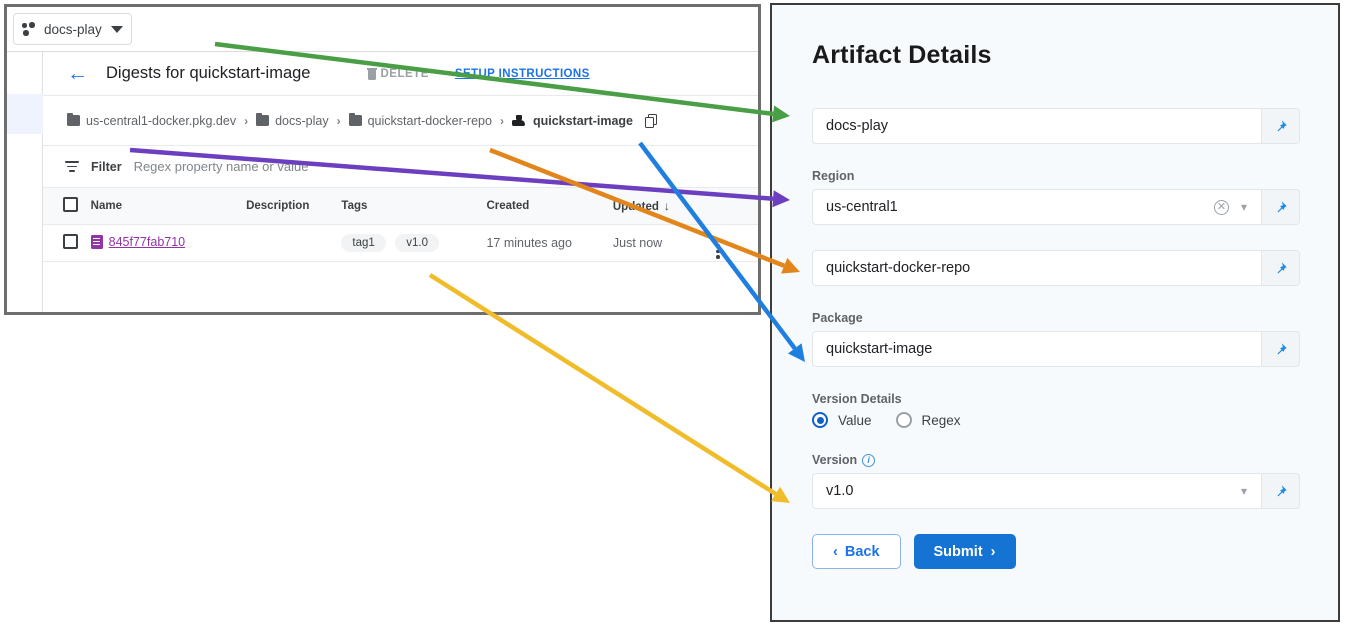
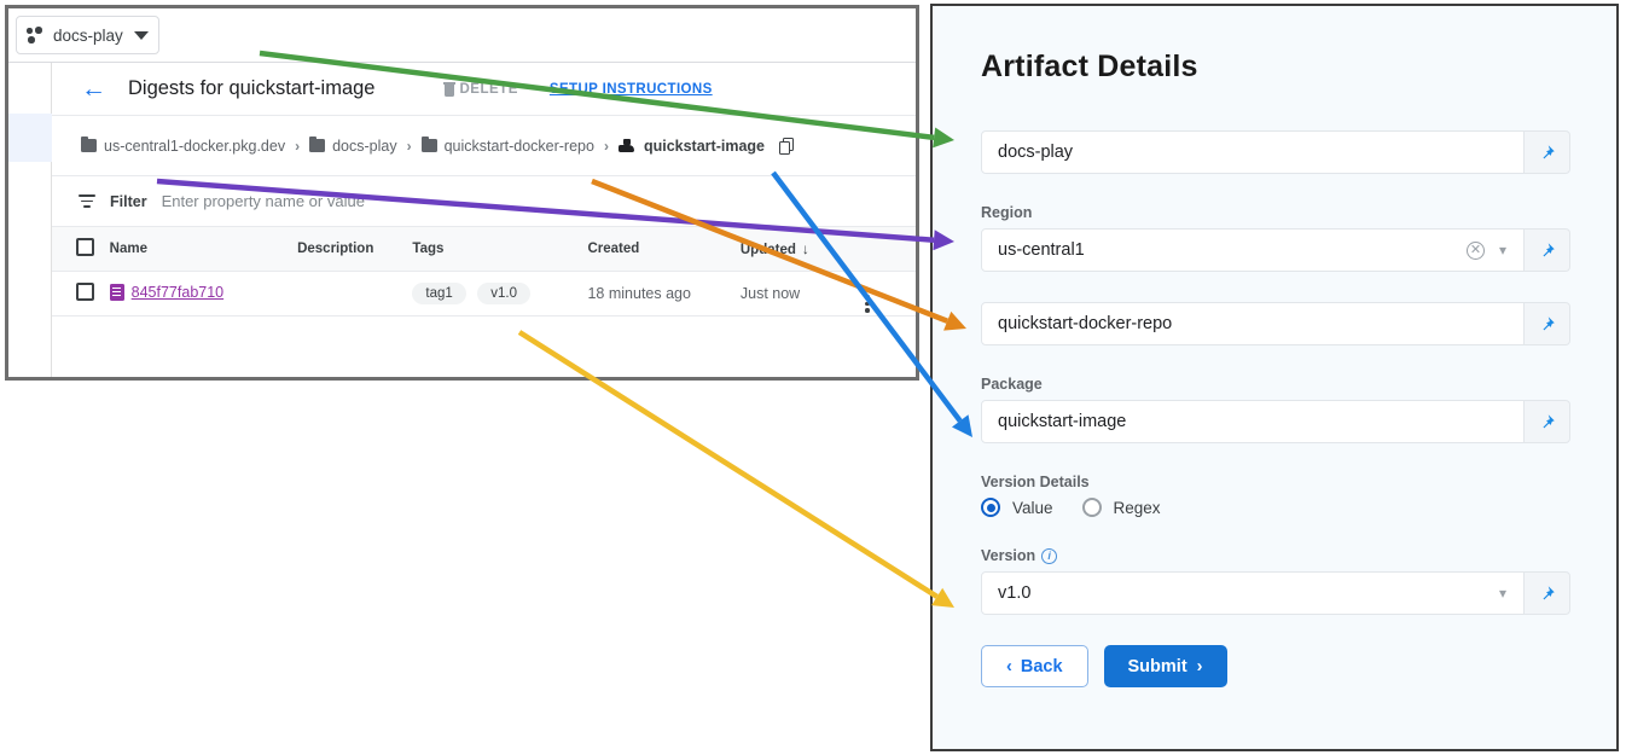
  docs-play
  ←
  Digests for quickstart-image
  DELETE
  TUP INSTRUCTIONS
  us-central1-docker.pkg.dev
  ›
  docs-play
  ›
  quickstart-docker-repo
  ›
  quickstart-image
  Filter
- Regex property name or value
+ Enter property name or value
  	Name	Description	Tags	Created	Upted ↓
- 	845f77fab710		tag1 v1.0	17 minutes ago	Just now
+ 	845f77fab710		tag1 v1.0	18 minutes ago	Just now
  Artifact Details
  docs-play
  Region
  us-central1
  ✕
  ▾
  quickstart-docker-repo
  Package
  quickstart-image
  Version Details
  Value
  Regex
  Version
  i
  v1.0
  ▾
  ‹
  Back
  Submit
  ›
